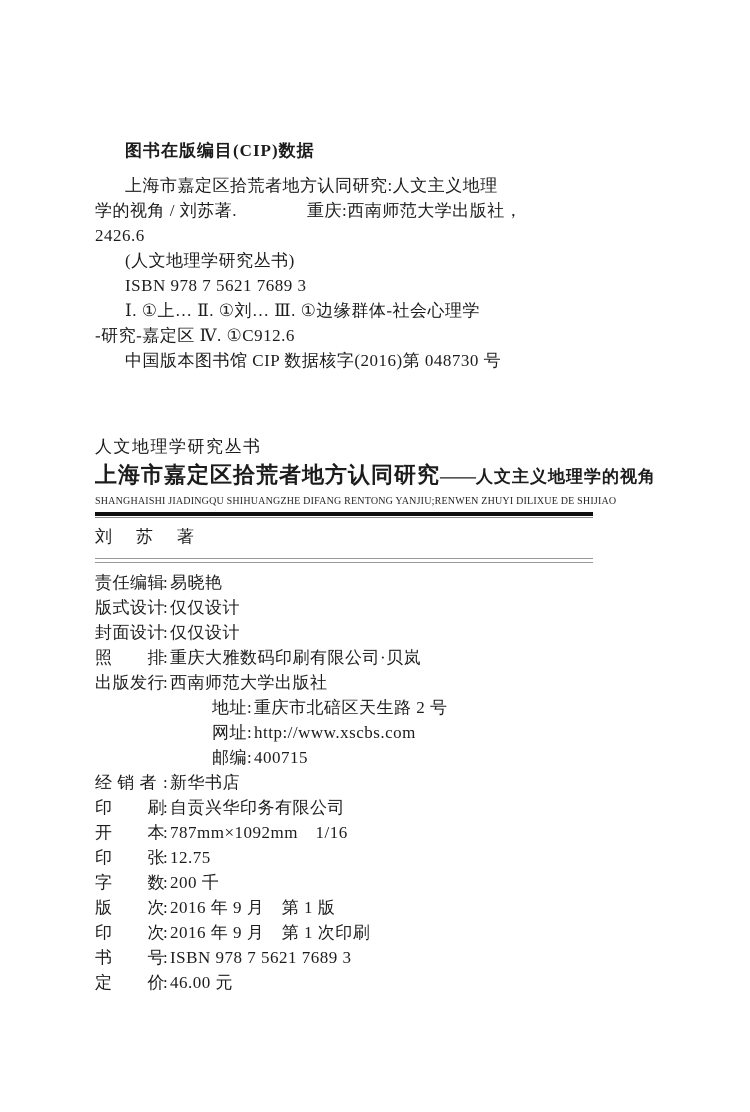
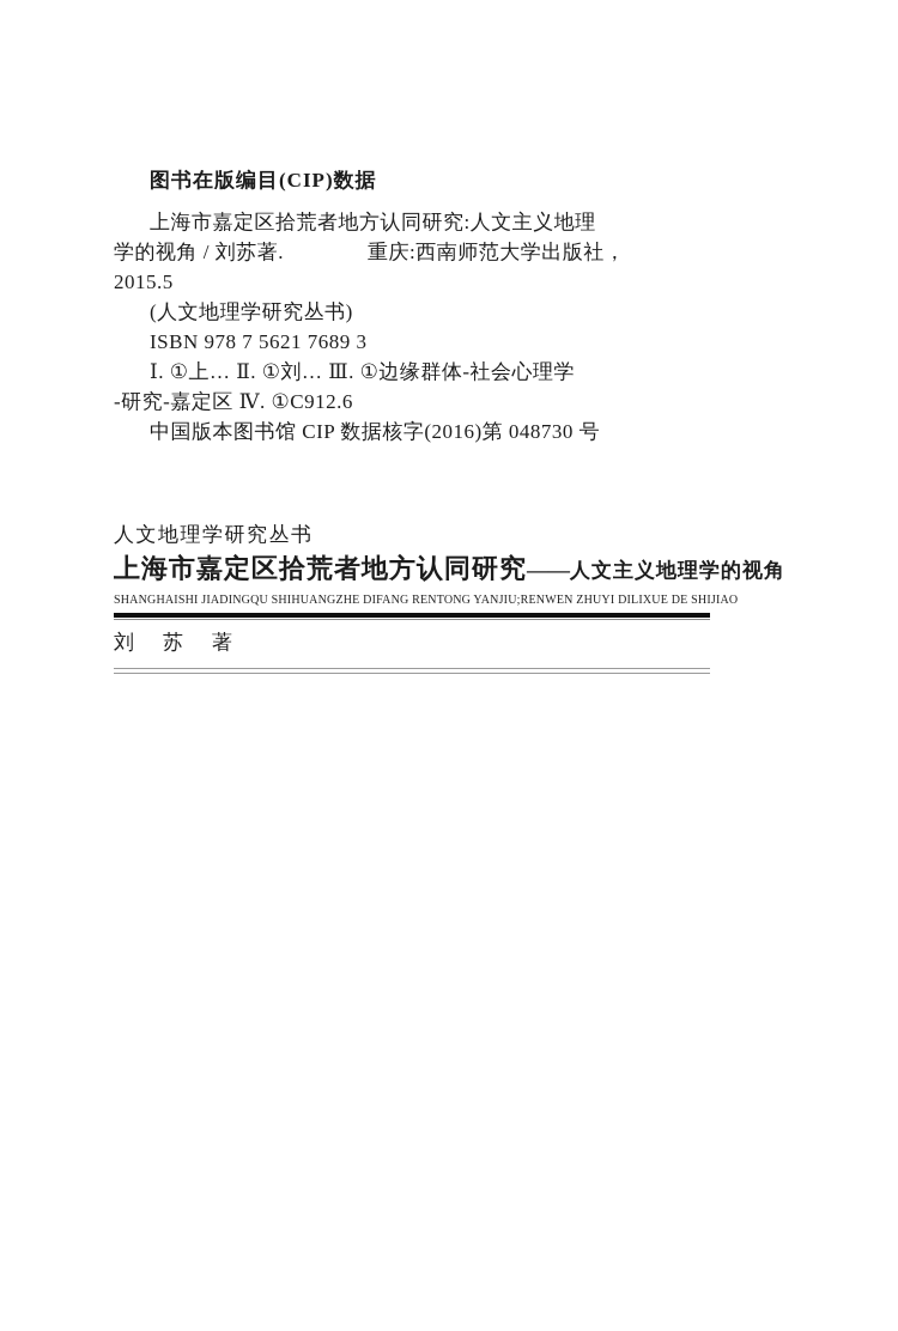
  图书在版编目(CIP)数据
  上海市嘉定区拾荒者地方认同研究:人文主义地理
  学的视角 / 刘苏著. 重庆:西南师范大学出版社，
- 2426.6
+ 2015.5
  (人文地理学研究丛书)
  ISBN 978 7 5621 7689 3
  Ⅰ. ①上… Ⅱ. ①刘… Ⅲ. ①边缘群体-社会心理学
  -研究-嘉定区 Ⅳ. ①C912.6
  中国版本图书馆 CIP 数据核字(2016)第 048730 号
  人文地理学研究丛书
  上海市嘉定区拾荒者地方认同研究——人文主义地理学的视角
  SHANGHAISHI JIADINGQU SHIHUANGZHE DIFANG RENTONG YANJIU;RENWEN ZHUYI DILIXUE DE SHIJIAO
  刘苏著
- 责任编辑: 易晓艳
- 版式设计: 仅仅设计
- 封面设计: 仅仅设计
- 照 排: 重庆大雅数码印刷有限公司·贝岚
- 出版发行: 西南师范大学出版社
- 地址: 重庆市北碚区天生路 2 号
- 网址: http://www.xscbs.com
- 邮编: 400715
- 经 销 者 : 新华书店
- 印 刷: 自贡兴华印务有限公司
- 开 本: 787mm×1092mm 1/16
- 印 张: 12.75
- 字 数: 200 千
- 版 次: 2016 年 9 月 第 1 版
- 印 次: 2016 年 9 月 第 1 次印刷
- 书 号: ISBN 978 7 5621 7689 3
- 定 价: 46.00 元
